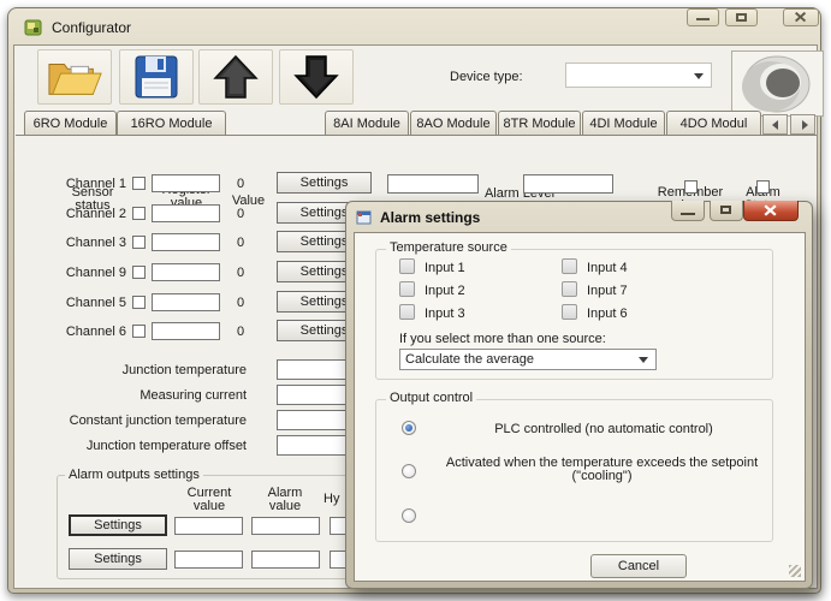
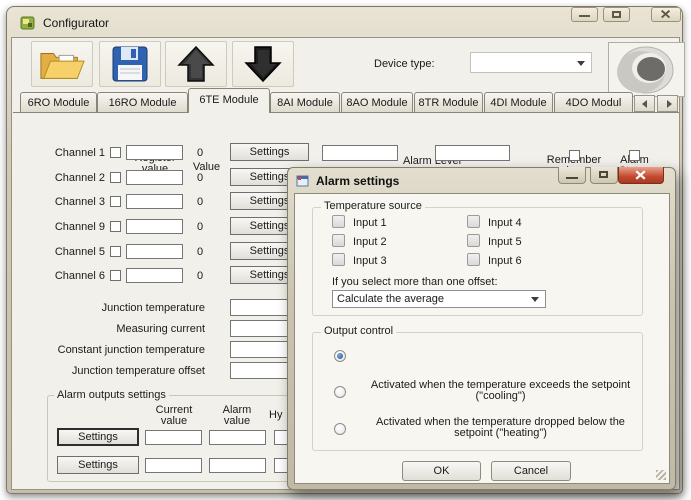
  Configurator
  Device type:
  6RO Module
  16RO Module
+ 6TE Module
  8AI Module
  8AO Module
  8TR Module
  4DI Module
  4DO Modul
- Sensor
- status
  value
  Value
  Alarm Level
  Remmber
  Channel 1
  0
  Settings
  Channel 2
  0
  Setting
  Channel 3
  0
  Setting
  Channel 9
  0
  Setting
  Channel 5
  0
  Setting
  Channel 6
  0
  Setting
  Junction temperature
  Measuring current
  Constant junction temperature
  Junction temperature offset
  Alarm outputs settings
  Current
  value
  Alarm
  value
  Hy
  Settings
  Settings
  Alarm settings
  Temperature source
  Input 1
  Input 2
  Input 3
  Input 4
- Input 7
+ Input 5
  Input 6
- If you select more than one source:
+ If you select more than one offset:
  Calculate the average
  Output control
- PLC controlled (no automatic control)
  Activated when the temperature exceeds the setpoint
  ("cooling")
+ Activated when the temperature dropped below the
+ setpoint ("heating")
+ OK
  Cancel
